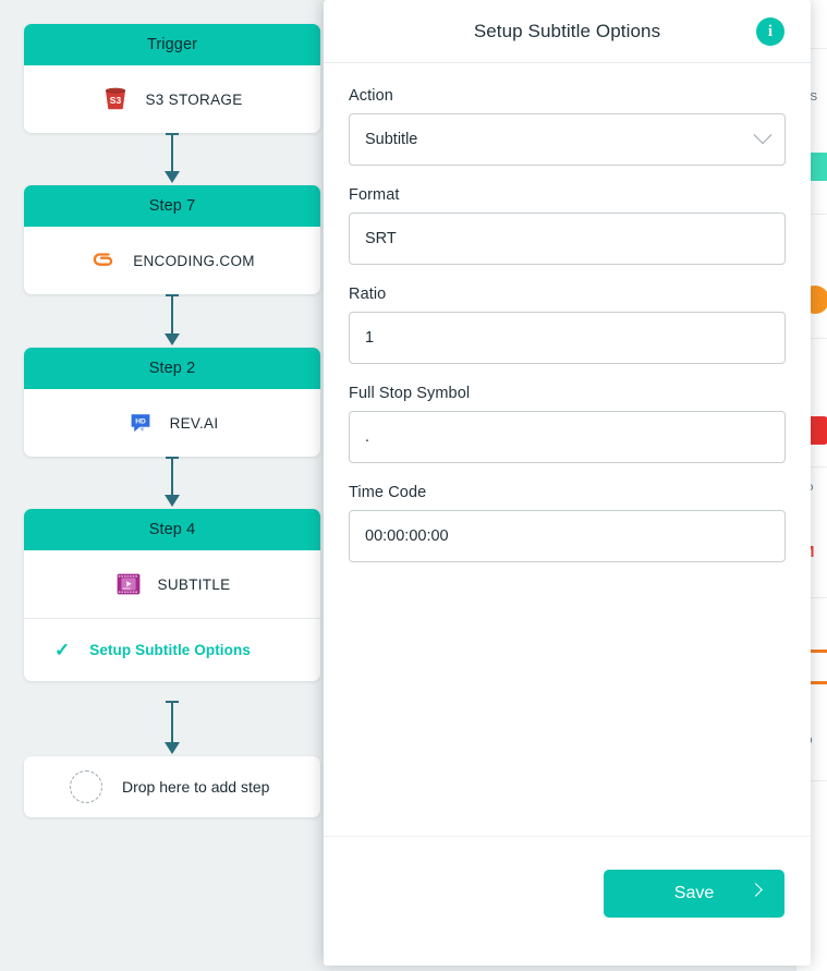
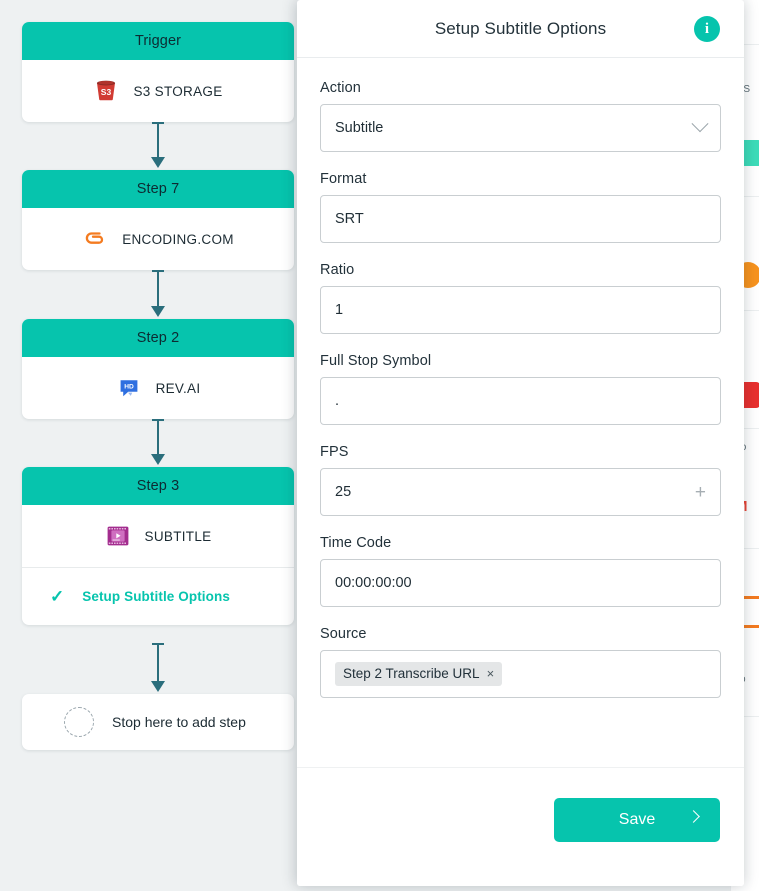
  Trigger
  S3
  S3 STORAGE
  Step 7
  ENCODING.COM
  Step 2
  REV.AI
- Step 4
+ Step 3
  SUBTITLE
  ✓
  Setup Subtitle Options
- Drop here to add step
+ Stop here to add step
  Setup Subtitle Options
  i
  Action
  Subtitle
  Format
  SRT
  Ratio
  1
  Full Stop Symbol
  .
+ FPS
+ 25
+ +
  Time Code
  00:00:00:00
+ Source
+ Step 2 Transcribe URL
+ ×
  Save
